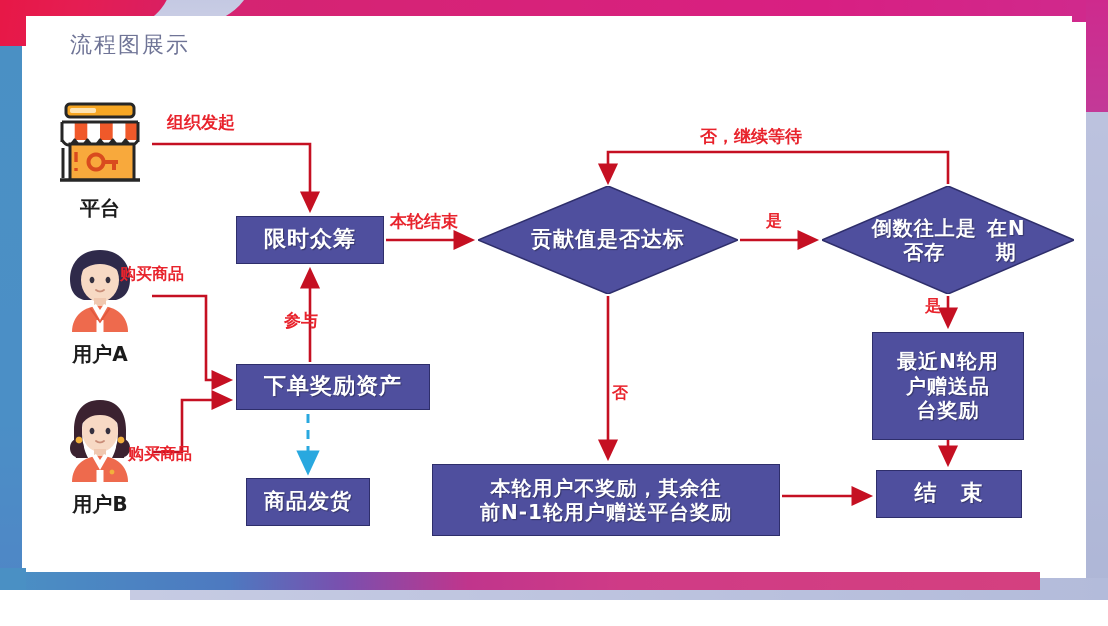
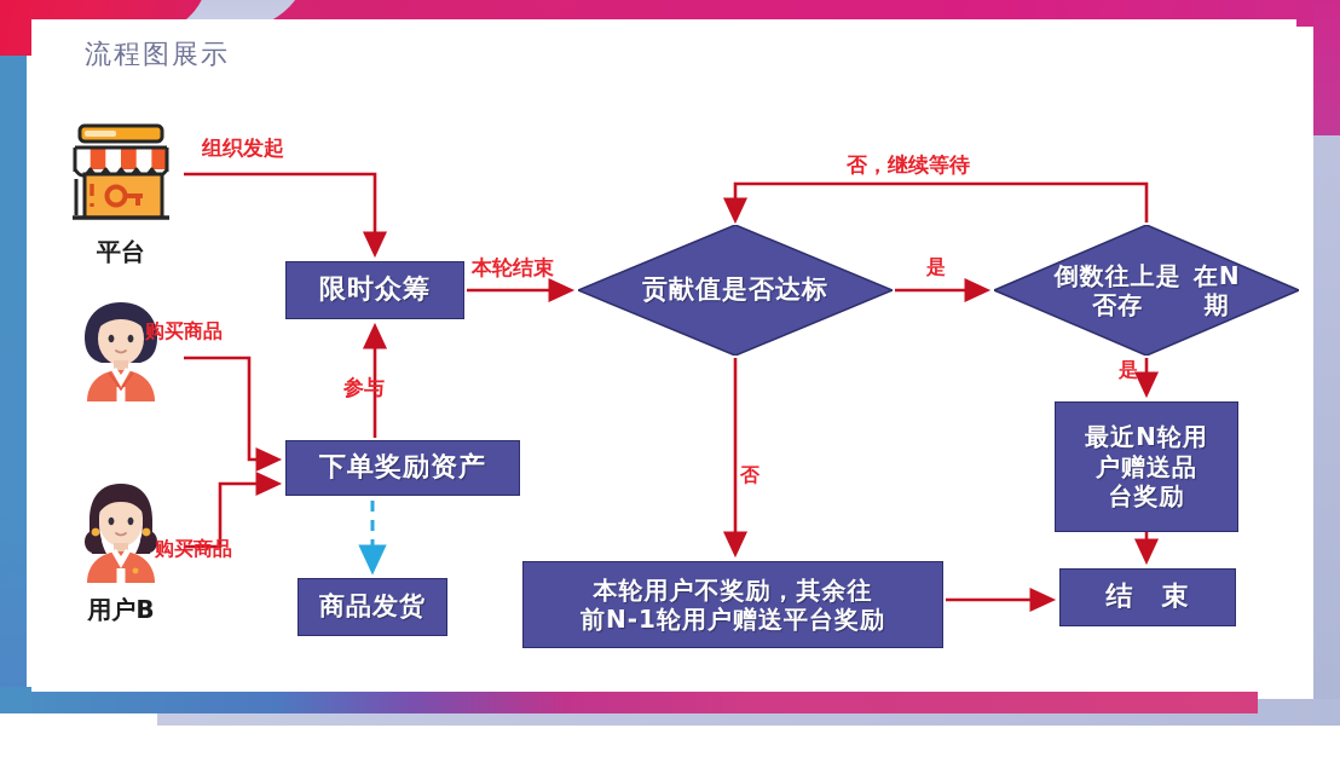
  流程图展示
  限时众筹
  下单奖励资产
  商品发货
  本轮用户不奖励，其余往
  前N-1轮用户赠送平台奖励
  最近N轮用
  户赠送品
  台奖励
  结 束
  贡献值是否达标
  倒数往上是否存
  在N期
  组织发起
  购买商品
  购买商品
  参与
  本轮结束
  否，继续等待
  是
  是
  否
  平台
- 用户A
  用户B
